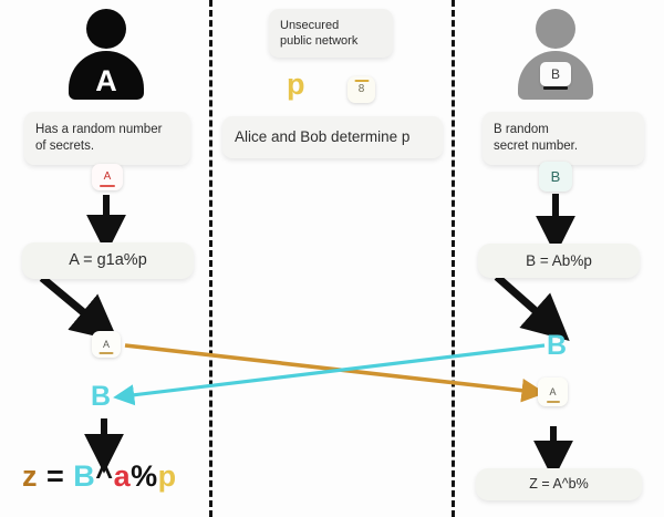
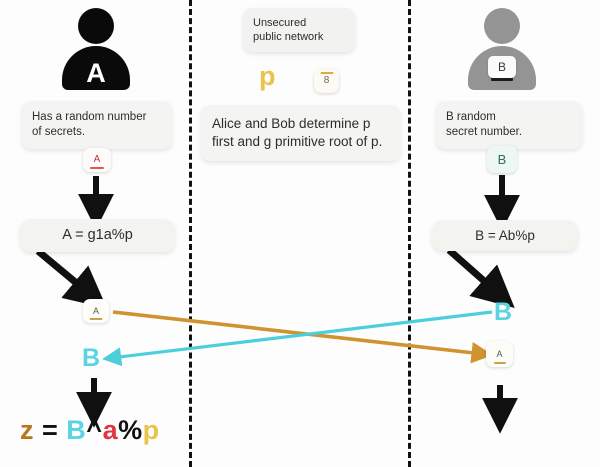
  A
  Has a random number
  of secrets.
  A
  A = g1a%p
  A
  B
  z = B^a%p
  Unsecured
  public network
  p
  8
  Alice and Bob determine p
+ first and g primitive root of p.
  B
  B random
  secret number.
  B
  B = Ab%p
  B
  A
- Z = A^b%
